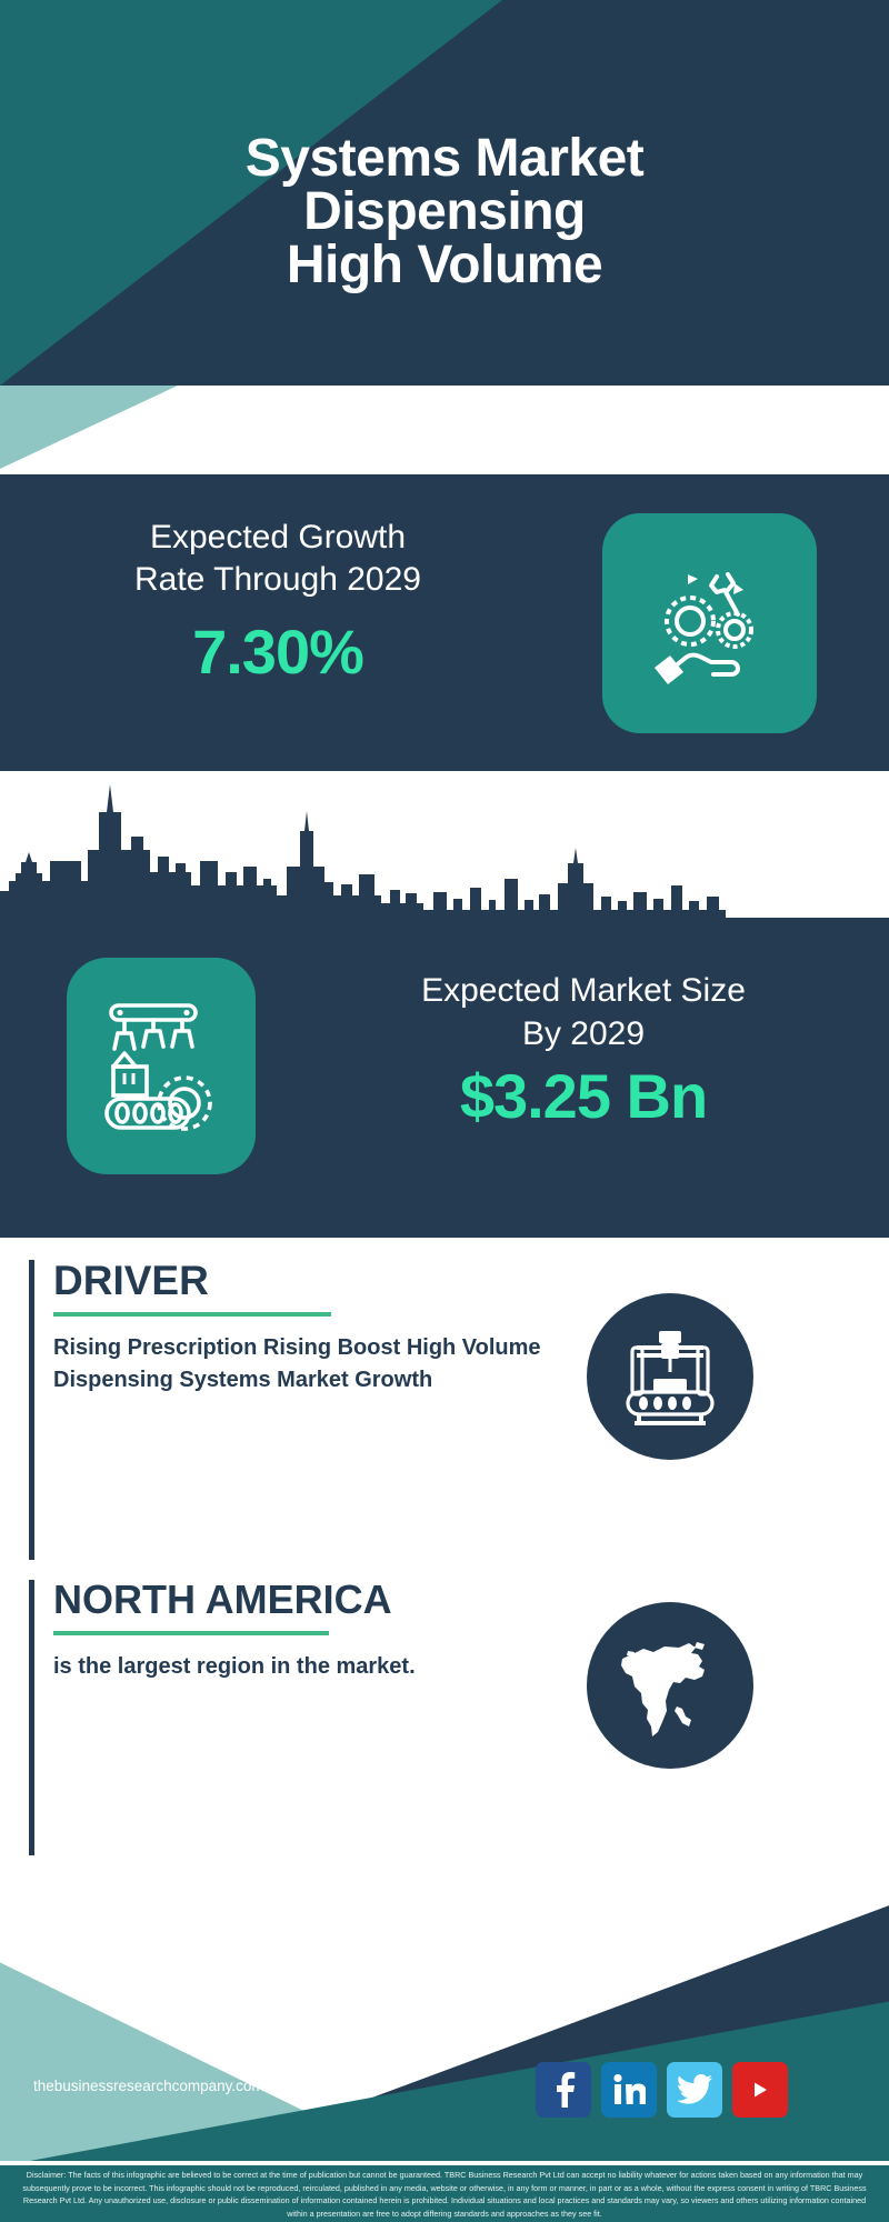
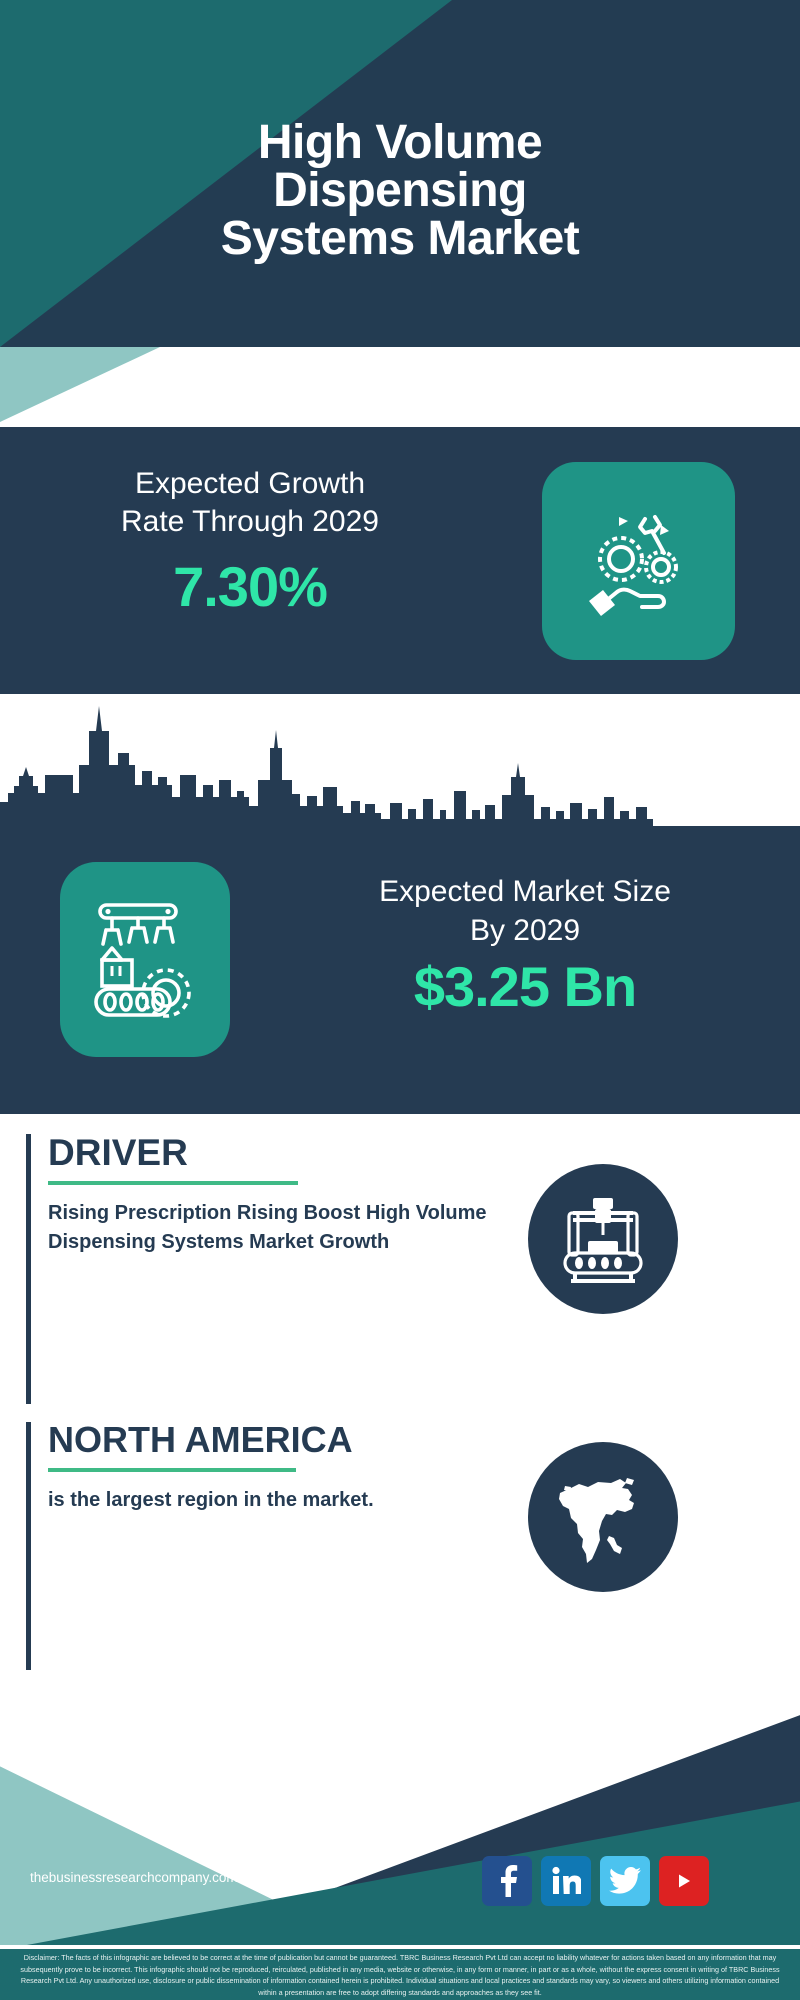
- Systems Market
+ High Volume
  Dispensing
- High Volume
+ Systems Market
  Expected Growth
  Rate Through 2029
  7.30%
  Expected Market Size
  By 2029
  $3.25 Bn
  DRIVER
  Rising Prescription Rising Boost High Volume Dispensing Systems Market Growth
  NORTH AMERICA
  is the largest region in the market.
  thebusinessresearchcompany.com
  Disclaimer: The facts of this infographic are believed to be correct at the time of publication but cannot be guaranteed. TBRC Business Research Pvt Ltd can accept no liability whatever for actions taken based on any information that may subsequently prove to be incorrect. This infographic should not be reproduced, reirculated, published in any media, website or otherwise, in any form or manner, in part or as a whole, without the express consent in writing of TBRC Business Research Pvt Ltd. Any unauthorized use, disclosure or public dissemination of information contained herein is prohibited. Individual situations and local practices and standards may vary, so viewers and others utilizing information contained within a presentation are free to adopt differing standards and approaches as they see fit.
